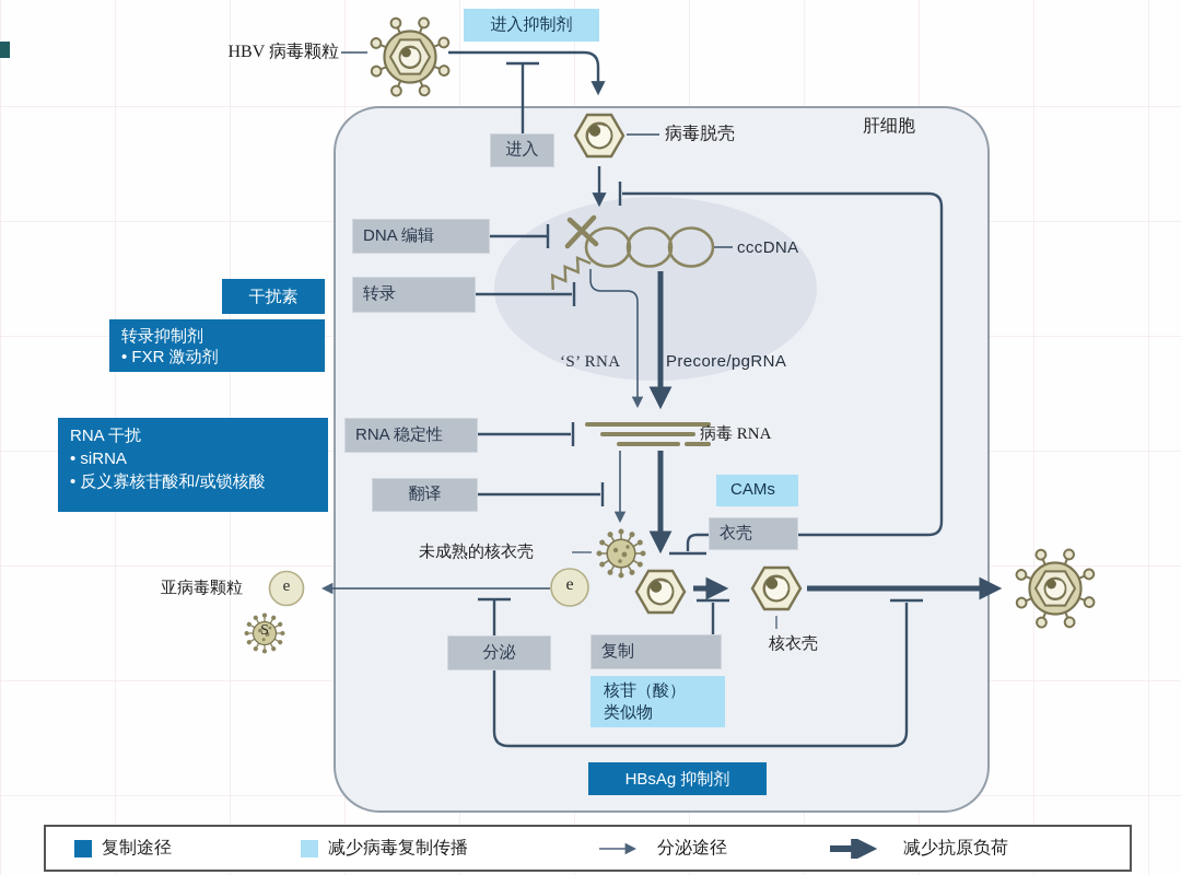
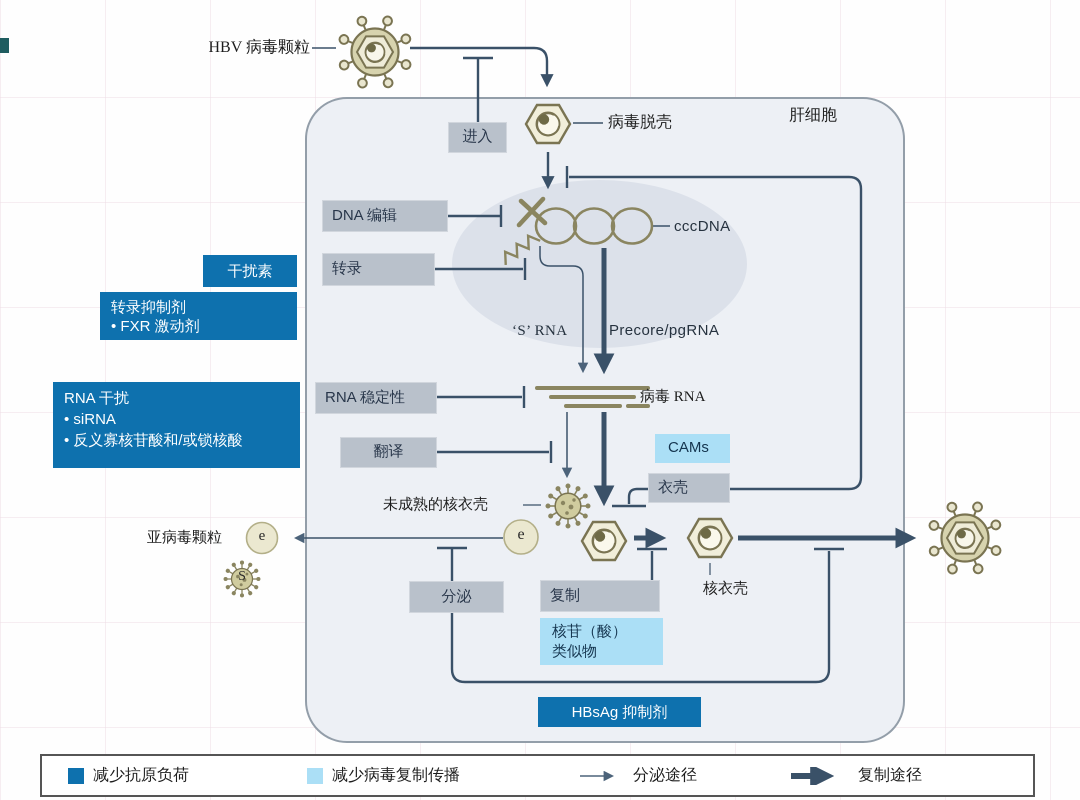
  HBV 病毒颗粒
  病毒脱壳
  肝细胞
  cccDNA
  ‘S’ RNA
  Precore/pgRNA
  病毒 RNA
  未成熟的核衣壳
  亚病毒颗粒
  核衣壳
  e
  e
  S
  进入
  DNA 编辑
  转录
  RNA 稳定性
  翻译
  分泌
  复制
  衣壳
  干扰素
  转录抑制剂
  • FXR 激动剂
  RNA 干扰
  • siRNA
  • 反义寡核苷酸和/或锁核酸
  HBsAg 抑制剂
- 进入抑制剂
  CAMs
  核苷（酸）
  类似物
- 复制途径
+ 减少抗原负荷
  减少病毒复制传播
  分泌途径
- 减少抗原负荷
+ 复制途径
